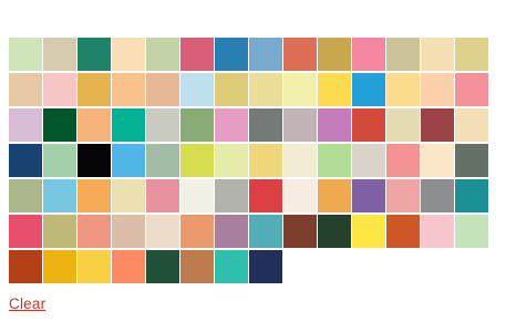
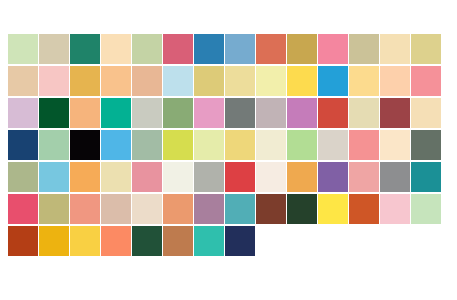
- Clear
